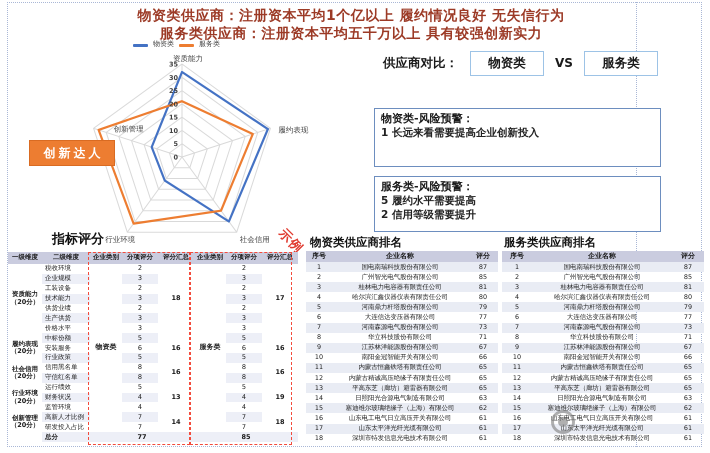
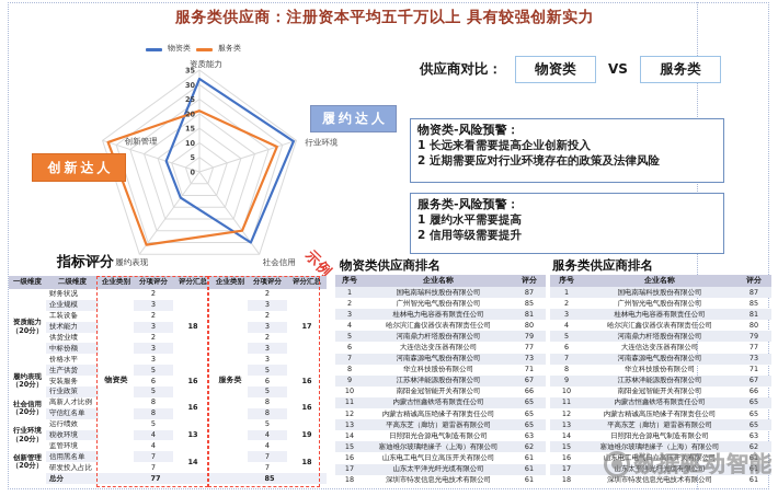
- 物资类供应商：注册资本平均1个亿以上 履约情况良好 无失信行为
  服务类供应商：注册资本平均五千万以上 具有较强创新实力
  物资类
  服务类
  0
  5
  10
  15
  20
  25
  30
  35
  资质能力
- 履约表现
+ 行业环境
  社会信用
- 行业环境
+ 履约表现
  创新管理
+ 履约达人
  创新达人
  指标评分
  供应商对比：
  物资类
  VS
  服务类
  物资类-风险预警：
  1 长远来看需要提高企业创新投入
+ 2 近期需要应对行业环境存在的政策及法律风险
  服务类-风险预警：
- 5 履约水平需要提高
+ 1 履约水平需要提高
  2 信用等级需要提升
- 资质能力（20分）	税收环境	物资类	2	18	服务类	2	17
+ 资质能力（20分）	财务状况	物资类	2	18	服务类	2	17
  企业规模	3	3
  工装设备	2	2
  技术能力	3	3
  供货业绩	2	2
- 生产供货	3	3
+ 中标份额	3	3
  价格水平	3	3
- 履约表现（20分）	中标份额	5	16	5	16
+ 履约表现（20分）	生产供货	5	16	5	16
  安装服务	6	6
  行业政策	5	5
- 社会信用（20分）	信用黑名单	8	16	8	16
+ 社会信用（20分）	高新人才比例	8	16	8	16
  守信红名单	8	8
  行业环境（20分）	运行绩效	5	13	5	19
- 财务状况	4	4
+ 税收环境	4	4
  监管环境	4	4
- 创新管理（20分）	高新人才比例	7	14	7	18
+ 创新管理（20分）	信用黑名单	7	14	7	18
  研发投入占比	7	7
  	总分	77	85
  物资类供应商排名
  序号	企业名称	评分
  1	国电南瑞科技股份有限公司	87
  2	广州智光电气股份有限公司	85
  3	桂林电力电容器有限责任公司	81
  4	哈尔滨汇鑫仪器仪表有限责任公司	80
  5	河南鼎力杆塔股份有限公司	79
  6	大连信达变压器有限公司	77
  7	河南森源电气股份有限公司	73
  8	华立科技股份有限公司	71
  9	江苏林洋能源股份有限公司	67
  10	南阳金冠智能开关有限公司	66
  11	内蒙古恒鑫铁塔有限责任公司	65
  12	内蒙古精诚高压绝缘子有限责任公司	65
  13	平高东芝（廊坊）避雷器有限公司	65
  14	日照阳光合源电气制造有限公司	63
  15	塞迪维尔玻璃绝缘子（上海）有限公司	62
  16	山东电工电气日立高压开关有限公司	61
  17	山东太平洋光纤光缆有限公司	61
  18	深圳市特发信息光电技术有限公司	61
  服务类供应商排名
  序号	企业名称	评分
  1	国电南瑞科技股份有限公司	87
  2	广州智光电气股份有限公司	85
  3	桂林电力电容器有限责任公司	81
  4	哈尔滨汇鑫仪器仪表有限责任公司	80
  5	河南鼎力杆塔股份有限公司	79
  6	大连信达变压器有限公司	77
  7	河南森源电气股份有限公司	73
  8	华立科技股份有限公司	71
  9	江苏林洋能源股份有限公司	67
  10	南阳金冠智能开关有限公司	66
  11	内蒙古恒鑫铁塔有限责任公司	65
  12	内蒙古精诚高压绝缘子有限责任公司	65
  13	平高东芝（廊坊）避雷器有限公司	65
  14	日照阳光合源电气制造有限公司	63
  15	塞迪维尔玻璃绝缘子（上海）有限公司	62
  16	山东电工电气日立高压开关有限公司	61
  17	山东太平洋光纤光缆有限公司	61
  18	深圳市特发信息光电技术有限公司	61
+ 数据驱动智能
